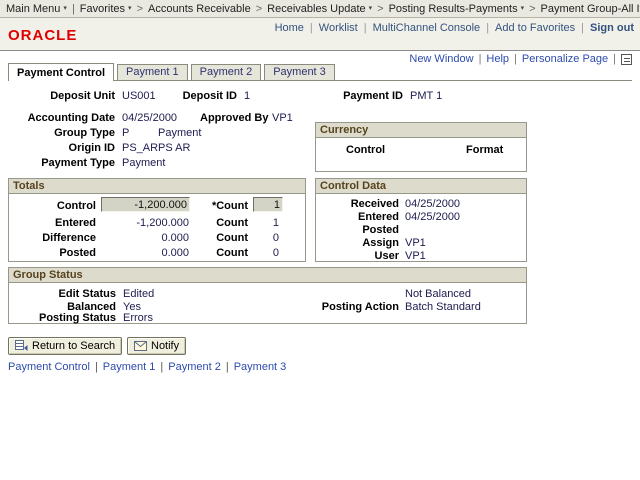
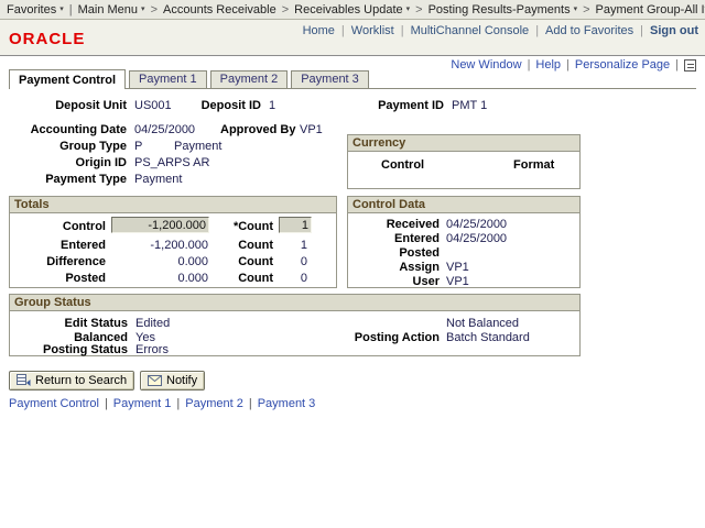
- Main Menu
+ Favorites
  |
- Favorites
+ Main Menu
  >
  Accounts Receivable
  >
  Receivables Update
  >
  Posting Results-Payments
  >
  Payment Group-All I
  ORACLE
  Home
  |
  Worklist
  |
  MultiChannel Console
  |
  Add to Favorites
  |
  Sign out
  New Window
  |
  Help
  |
  Personalize Page
  |
  Payment Control
  Payment 1
  Payment 2
  Payment 3
  Deposit Unit
  US001
  Deposit ID
  1
  Payment ID
  PMT 1
  Accounting Date
  04/25/2000
  Approved By
  VP1
  Group Type
  P
  Payment
  Origin ID
  PS_AR
  PS AR
  Payment Type
  Payment
  Currency
  Control
  Format
  Totals
  Control
  -1,200.000
  *Count
  1
  Entered
  -1,200.000
  Count
  1
  Difference
  0.000
  Count
  0
  Posted
  0.000
  Count
  0
  Control Data
  Received
  04/25/2000
  Entered
  04/25/2000
  Posted
  Assign
  VP1
  User
  VP1
  Group Status
  Edit Status
  Edited
  Not Balanced
  Balanced
  Yes
  Posting Action
  Batch Standard
  Posting Status
  Errors
  Return to Search
  Notify
  Payment Control
  |
  Payment 1
  |
  Payment 2
  |
  Payment 3
